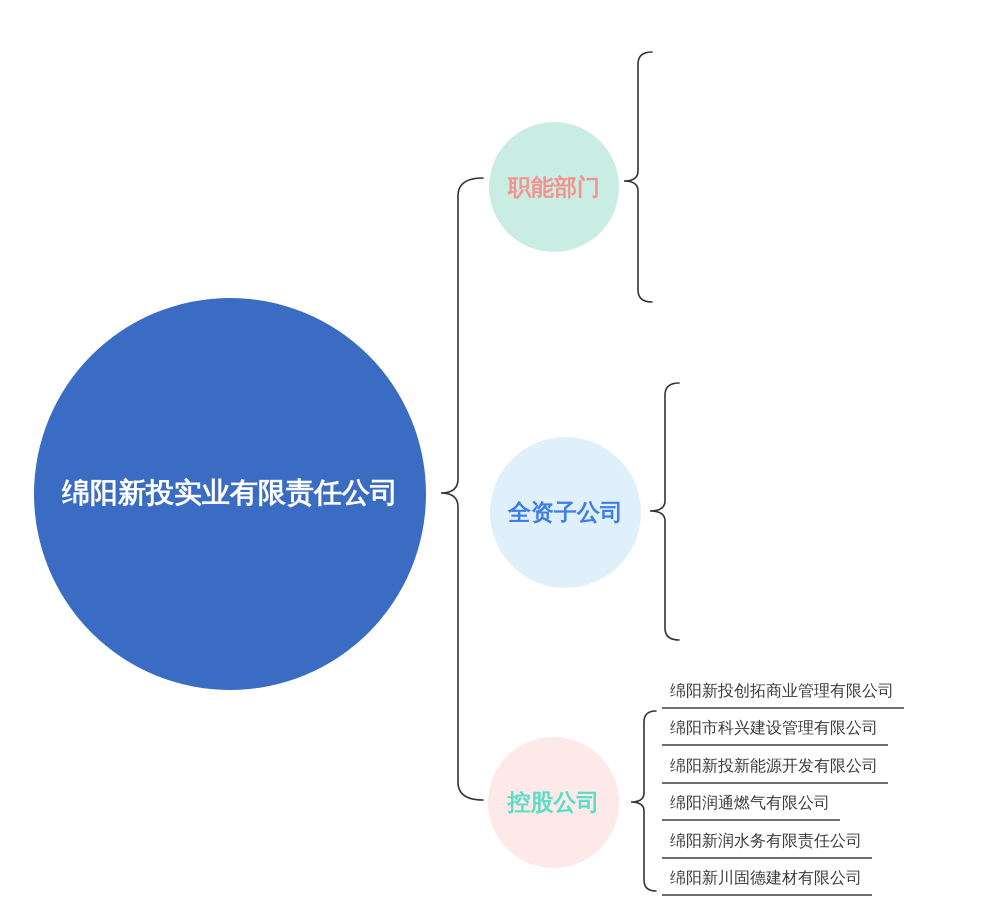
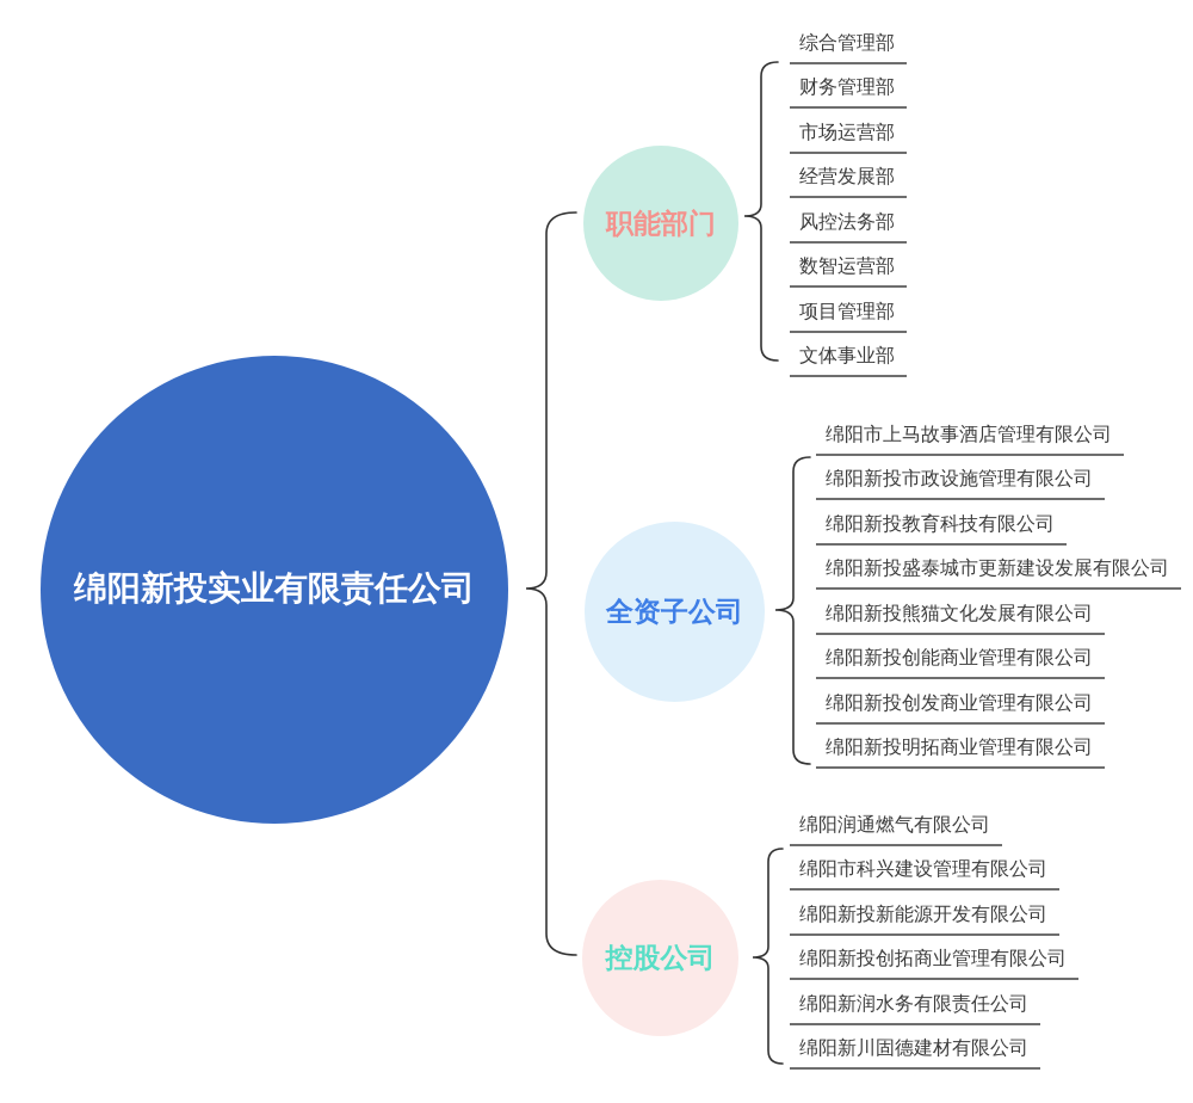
  绵阳新投实业有限责任公司
  职能部门
  全资子公司
  控股公司
+ 综合管理部
+ 财务管理部
+ 市场运营部
+ 经营发展部
+ 风控法务部
+ 数智运营部
+ 项目管理部
+ 文体事业部
+ 绵阳市上马故事酒店管理有限公司
+ 绵阳新投市政设施管理有限公司
+ 绵阳新投教育科技有限公司
+ 绵阳新投盛泰城市更新建设发展有限公司
+ 绵阳新投熊猫文化发展有限公司
+ 绵阳新投创能商业管理有限公司
+ 绵阳新投创发商业管理有限公司
+ 绵阳新投明拓商业管理有限公司
- 绵阳新投创拓商业管理有限公司
+ 绵阳润通燃气有限公司
  绵阳市科兴建设管理有限公司
  绵阳新投新能源开发有限公司
- 绵阳润通燃气有限公司
+ 绵阳新投创拓商业管理有限公司
  绵阳新润水务有限责任公司
  绵阳新川固德建材有限公司
